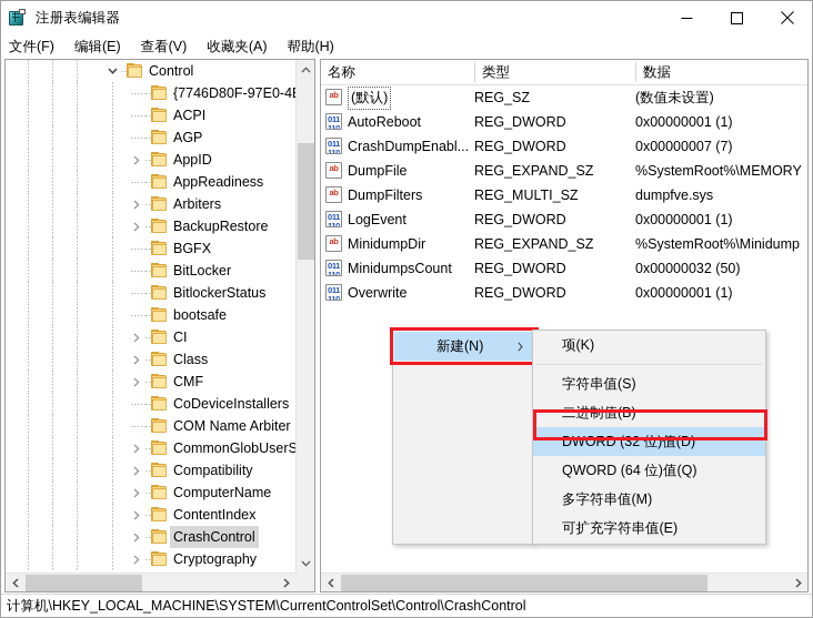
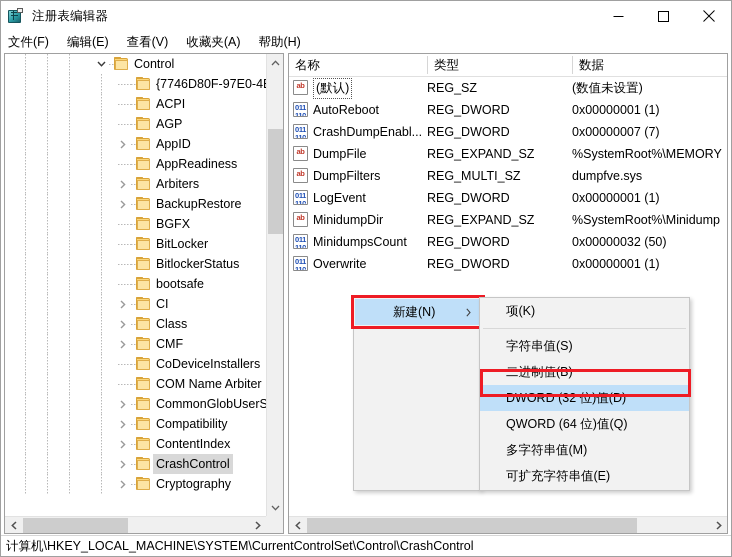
  注册表编辑器
  文件(F)
  编辑(E)
  查看(V)
  收藏夹(A)
  帮助(H)
  Control
  {7746D80F-97E0-4
  ACPI
  AGP
  AppID
  AppReadiness
  Arbiters
  BackupRestore
  BGFX
  BitLocker
  BitlockerStatus
  bootsafe
  CI
  Class
  CMF
  CoDeviceInstallers
  COM Name Arbiter
  CommonGlobUserS
  Compatibility
- ComputerName
  ContentIndex
  CrashControl
  Cryptography
  名称
  类型
  数据
  ab
  (默认)
  REG_SZ
  (数值未设置)
  011
  110
  AutoReboot
  REG_DWORD
  0x00000001 (1)
  011
  110
  CrashDumpEnabl...
  REG_DWORD
  0x00000007 (7)
  ab
  DumpFile
  REG_EXPAND_SZ
  %SystemRoot%\MEMORY
  ab
  DumpFilters
  REG_MULTI_SZ
  dumpfve.sys
  011
  110
  LogEvent
  REG_DWORD
  0x00000001 (1)
  ab
  MinidumpDir
  REG_EXPAND_SZ
  %SystemRoot%\Minidump
  011
  110
  MinidumpsCount
  REG_DWORD
  0x00000032 (50)
  011
  110
  Overwrite
  REG_DWORD
  0x00000001 (1)
  新建(N)
  项(K)
  字符串值(S)
  二进制值(B)
  DWORD (32 位)值(D)
  QWORD (64 位)值(Q)
  多字符串值(M)
  可扩充字符串值(E)
  计算机\HKEY_LOCAL_MACHINE\SYSTEM\CurrentControlSet\Control\CrashControl
